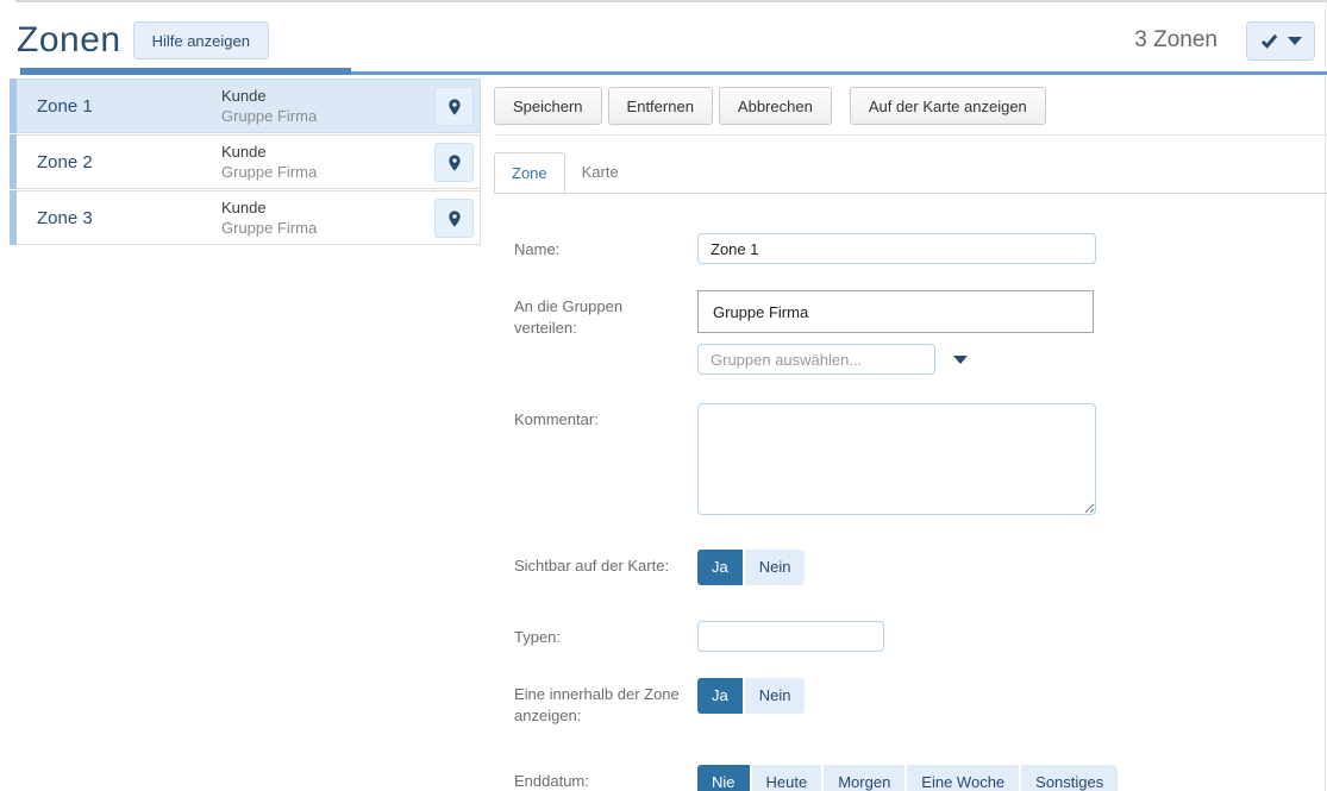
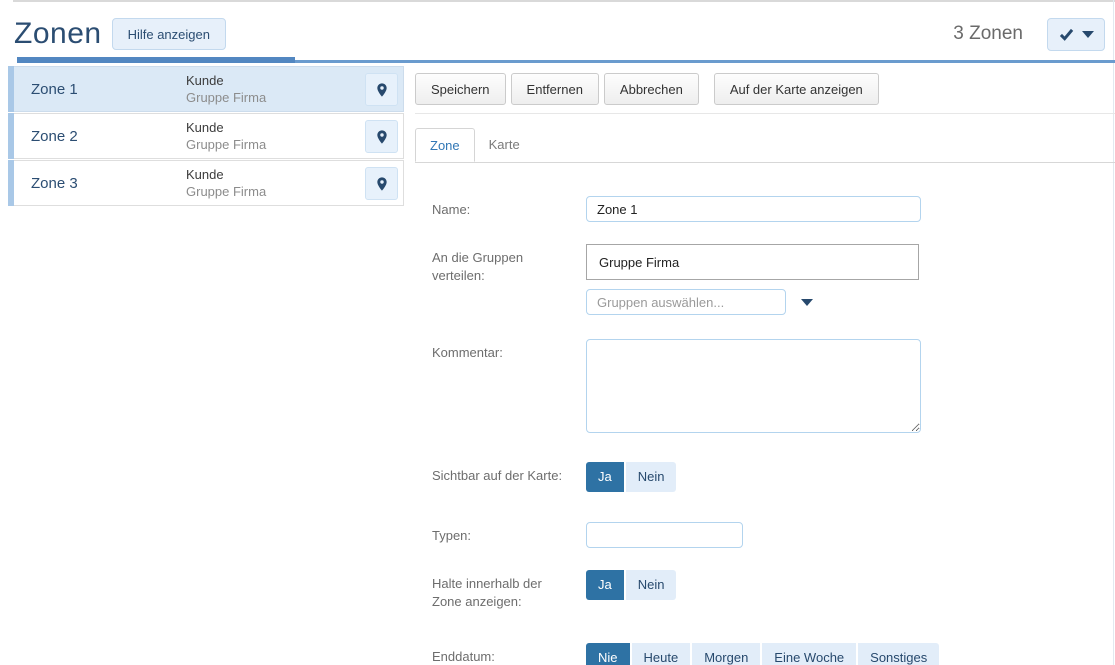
  Zonen
  Hilfe anzeigen
  3 Zonen
  Zone 1
  Kunde
  Gruppe Firma
  Zone 2
  Kunde
  Gruppe Firma
  Zone 3
  Kunde
  Gruppe Firma
  Speichern
  Entfernen
  Abbrechen
  Auf der Karte anzeigen
  Zone
  Karte
  Name:
  Zone 1
  An die Gruppen verteilen:
  Gruppe Firma
  Gruppen auswählen...
  Kommentar:
  Sichtbar auf der Karte:
  Ja
  Nein
  Typen:
- Eine innerhalb der Zone anzeigen:
+ Halte innerhalb der Zone anzeigen:
  Ja
  Nein
  Enddatum:
  Nie
  Heute
  Morgen
  Eine Woche
  Sonstiges
